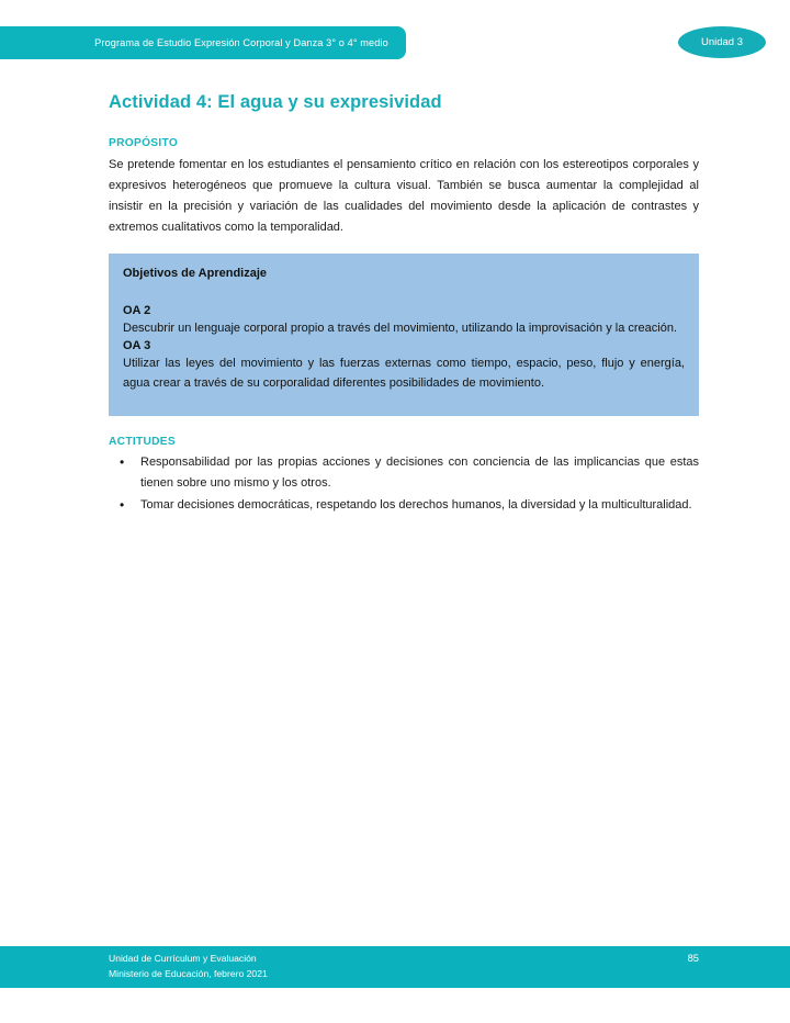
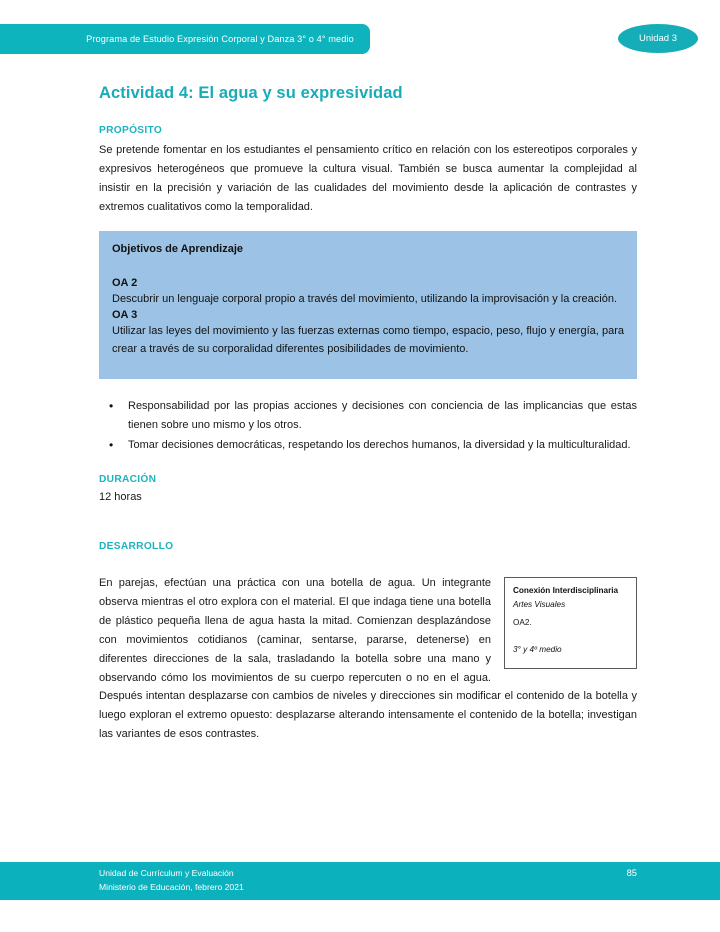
  Programa de Estudio Expresión Corporal y Danza 3° o 4° medio
  Unidad 3
  Actividad 4: El agua y su expresividad
  PROPÓSITO
  Se pretende fomentar en los estudiantes el pensamiento crítico en relación con los estereotipos corporales y expresivos heterogéneos que promueve la cultura visual. También se busca aumentar la complejidad al insistir en la precisión y variación de las cualidades del movimiento desde la aplicación de contrastes y extremos cualitativos como la temporalidad.
  Objetivos de Aprendizaje
  OA 2
  Descubrir un lenguaje corporal propio a través del movimiento, utilizando la improvisación y la creación.
  OA 3
- Utilizar las leyes del movimiento y las fuerzas externas como tiempo, espacio, peso, flujo y energía, agua crear a través de su corporalidad diferentes posibilidades de movimiento.
+ Utilizar las leyes del movimiento y las fuerzas externas como tiempo, espacio, peso, flujo y energía, para crear a través de su corporalidad diferentes posibilidades de movimiento.
- ACTITUDES
  Responsabilidad por las propias acciones y decisiones con conciencia de las implicancias que estas tienen sobre uno mismo y los otros.
  Tomar decisiones democráticas, respetando los derechos humanos, la diversidad y la multiculturalidad.
+ DURACIÓN
+ 12 horas
+ DESARROLLO
+ Conexión Interdisciplinaria
+ Artes Visuales
+ OA2.
+ 3° y 4º medio
+ En parejas, efectúan una práctica con una botella de agua. Un integrante observa mientras el otro explora con el material. El que indaga tiene una botella de plástico pequeña llena de agua hasta la mitad. Comienzan desplazándose con movimientos cotidianos (caminar, sentarse, pararse, detenerse) en diferentes direcciones de la sala, trasladando la botella sobre una mano y observando cómo los movimientos de su cuerpo repercuten o no en el agua. Después intentan desplazarse con cambios de niveles y direcciones sin modificar el contenido de la botella y luego exploran el extremo opuesto: desplazarse alterando intensamente el contenido de la botella; investigan las variantes de esos contrastes.
  Unidad de Currículum y Evaluación
  Ministerio de Educación, febrero 2021
  85
